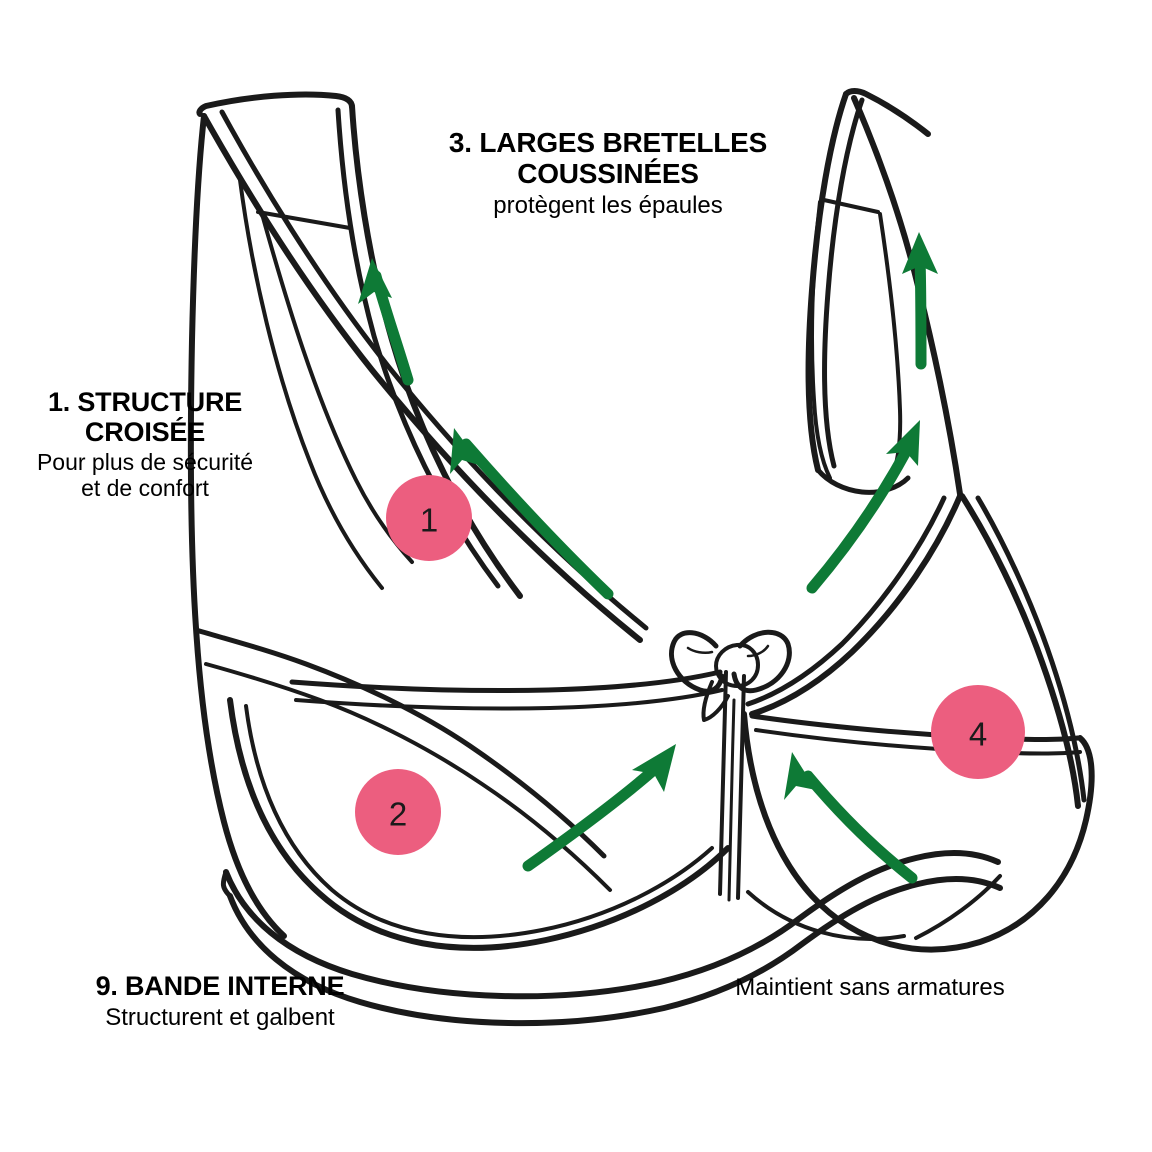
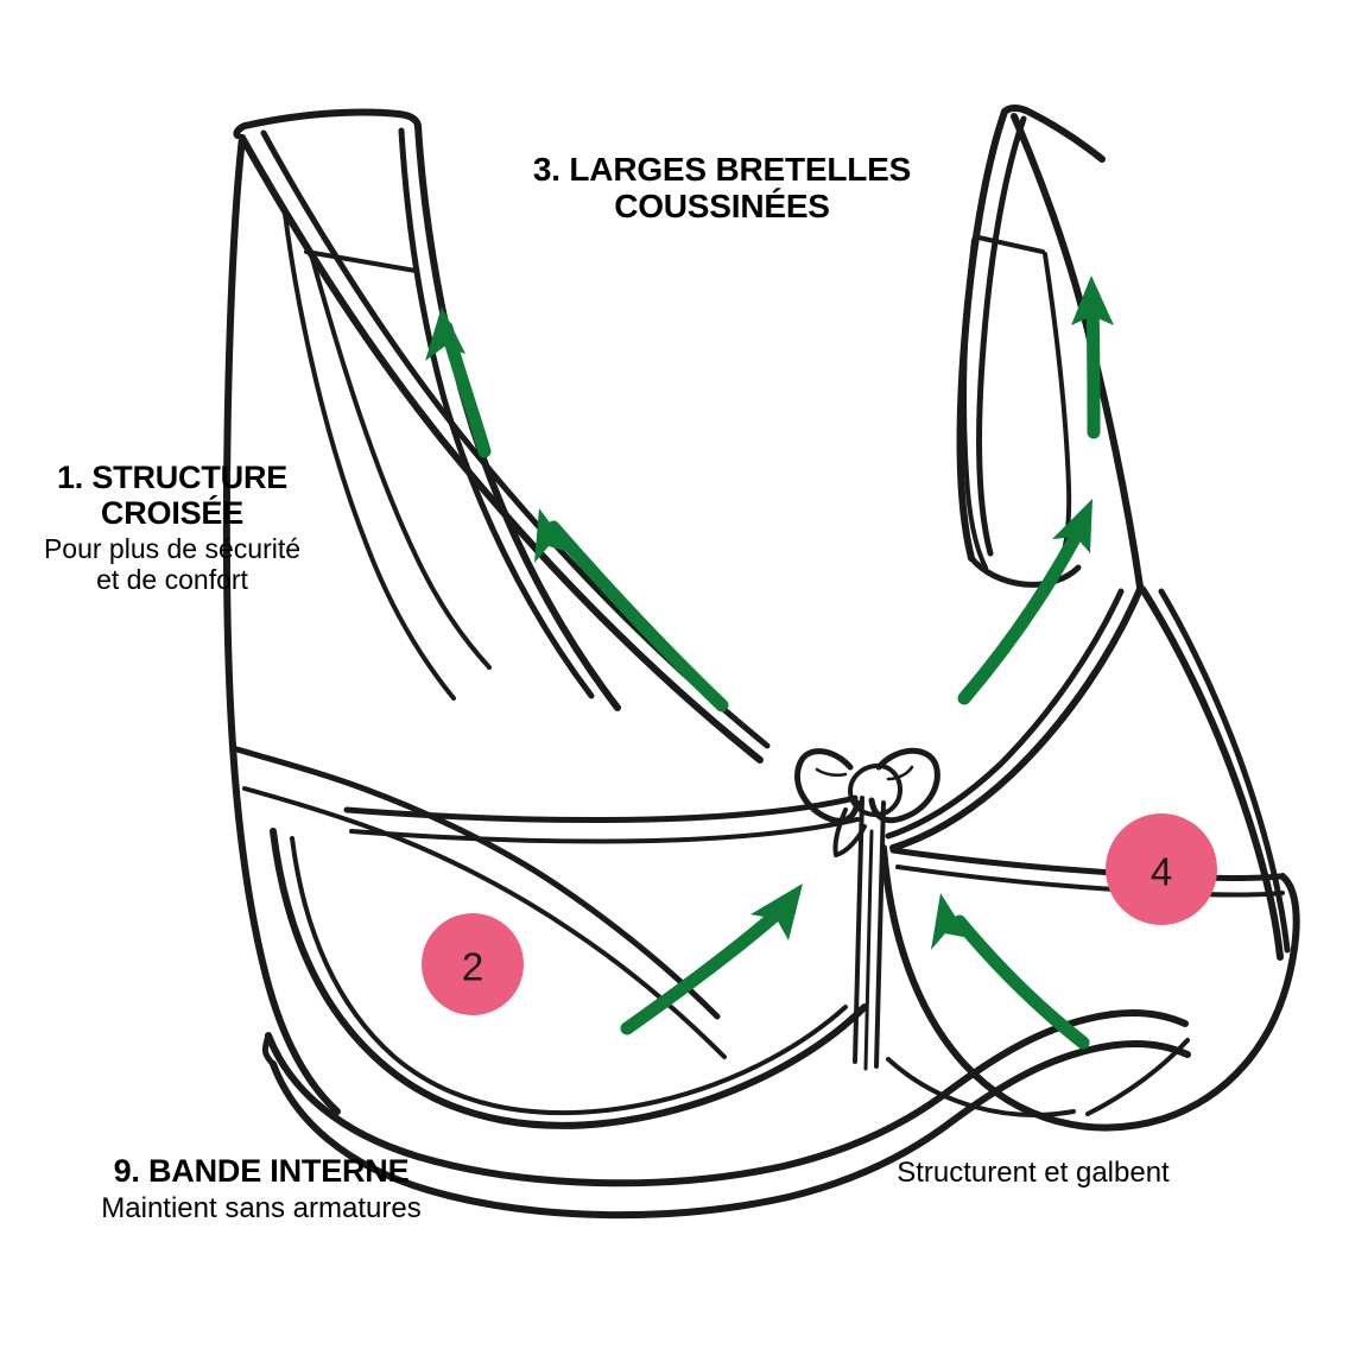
- 1
  2
  4
  1. STRUCTURE
  CROISÉE
  Pour plus de sécurité
  et de confort
  9. BANDE INTERNE
- Structurent et galbent
+ Maintient sans armatures
  3. LARGES BRETELLES
  COUSSINÉES
- protègent les épaules
- Maintient sans armatures
+ Structurent et galbent
